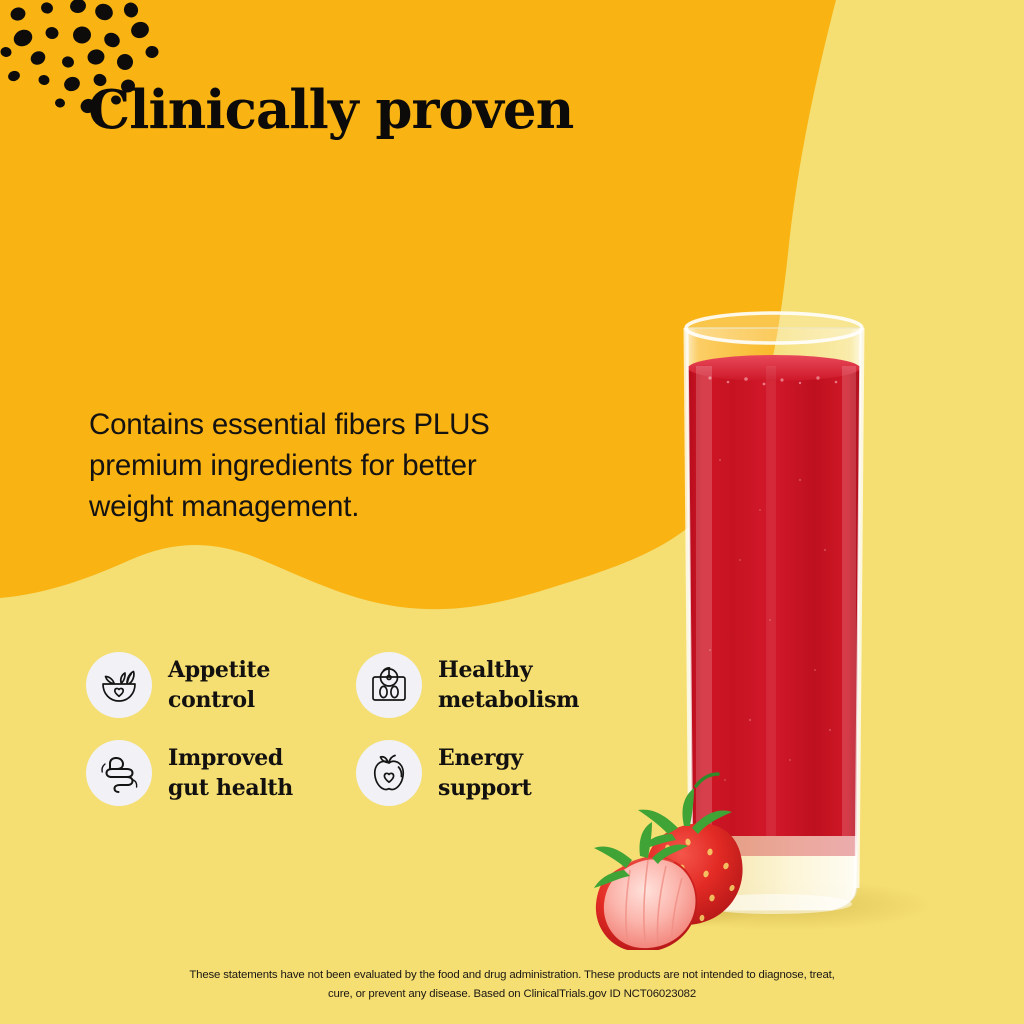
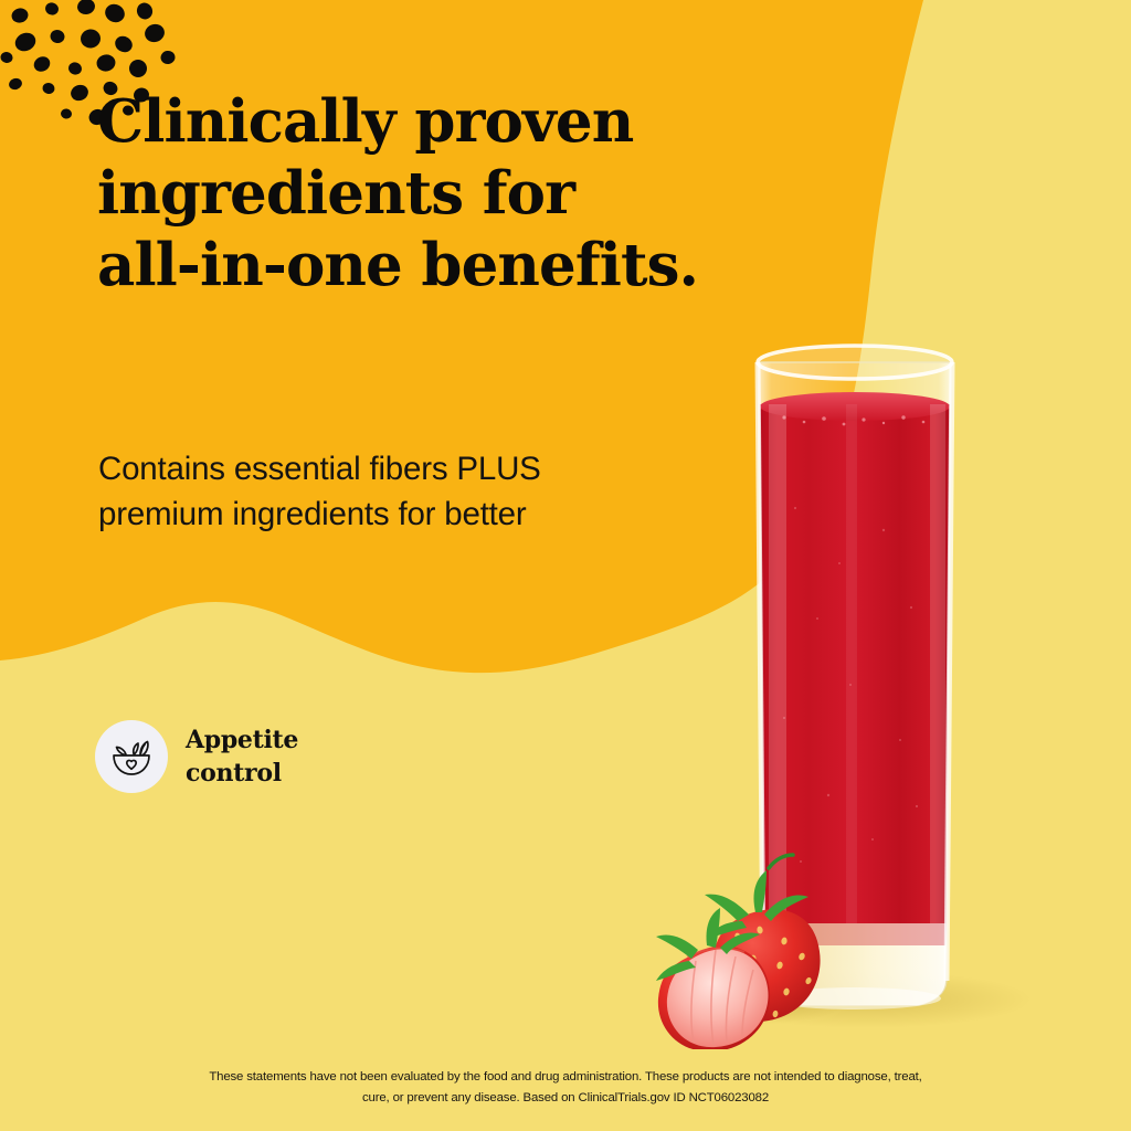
  Clinically proven
+ ingredients for
+ all-in-one benefits.
  Contains essential fibers PLUS
  premium ingredients for better
- weight management.
  Appetite
  control
- Healthy
- metabolism
- Improved
- gut health
- Energy
- support
  These statements have not been evaluated by the food and drug administration. These products are not intended to diagnose, treat,
  cure, or prevent any disease. Based on ClinicalTrials.gov ID NCT06023082
